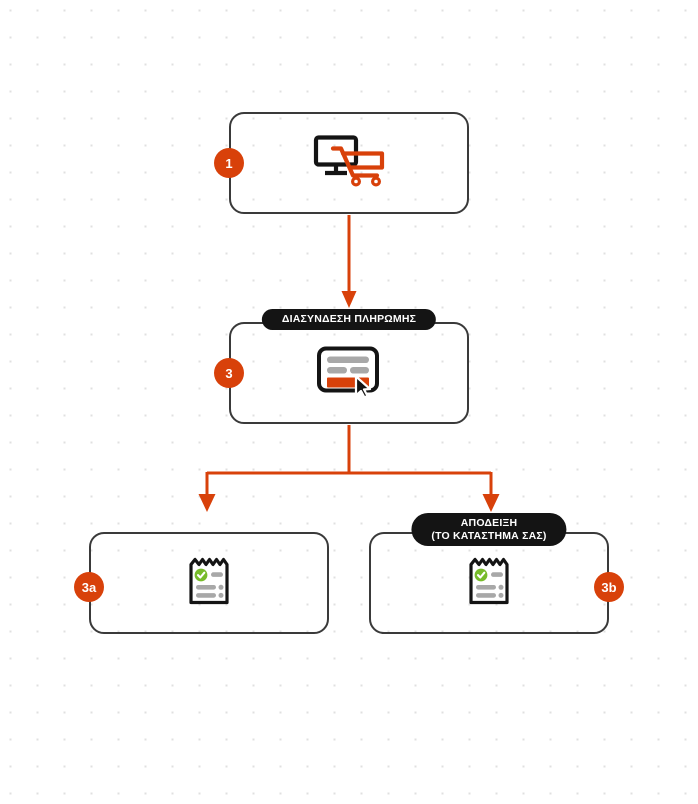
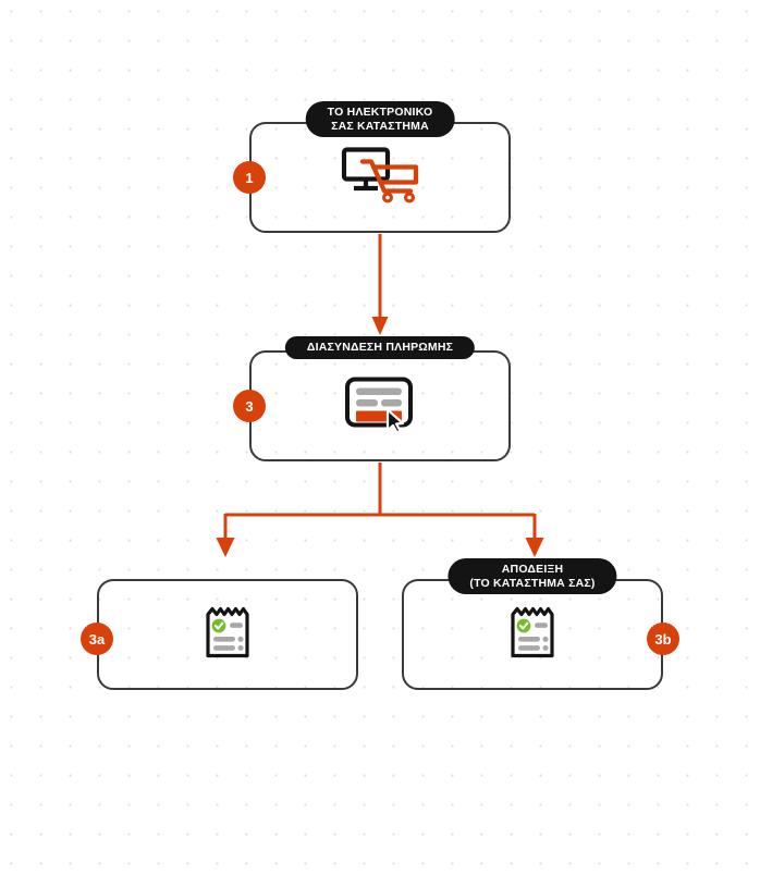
+ ΤΟ ΗΛΕΚΤΡΟΝΙΚΟ
+ ΣΑΣ ΚΑΤΑΣΤΗΜΑ
  1
  ΔΙΑΣΥΝΔΕΣΗ ΠΛΗΡΩΜΗΣ
  3
  3a
  ΑΠΟΔΕΙΞΗ
  (ΤΟ ΚΑΤΑΣΤΗΜΑ ΣΑΣ)
  3b
